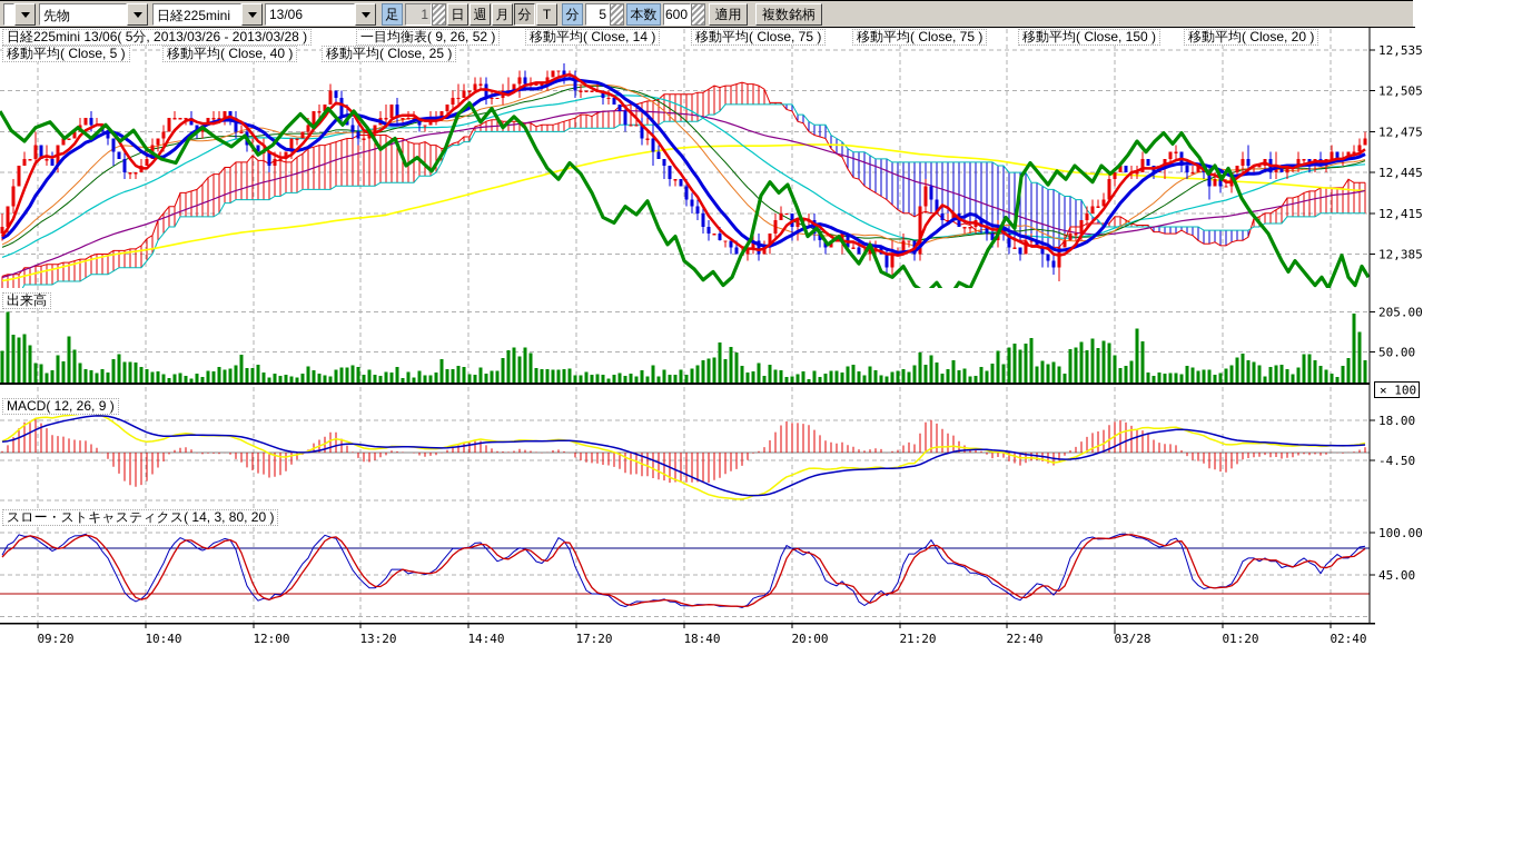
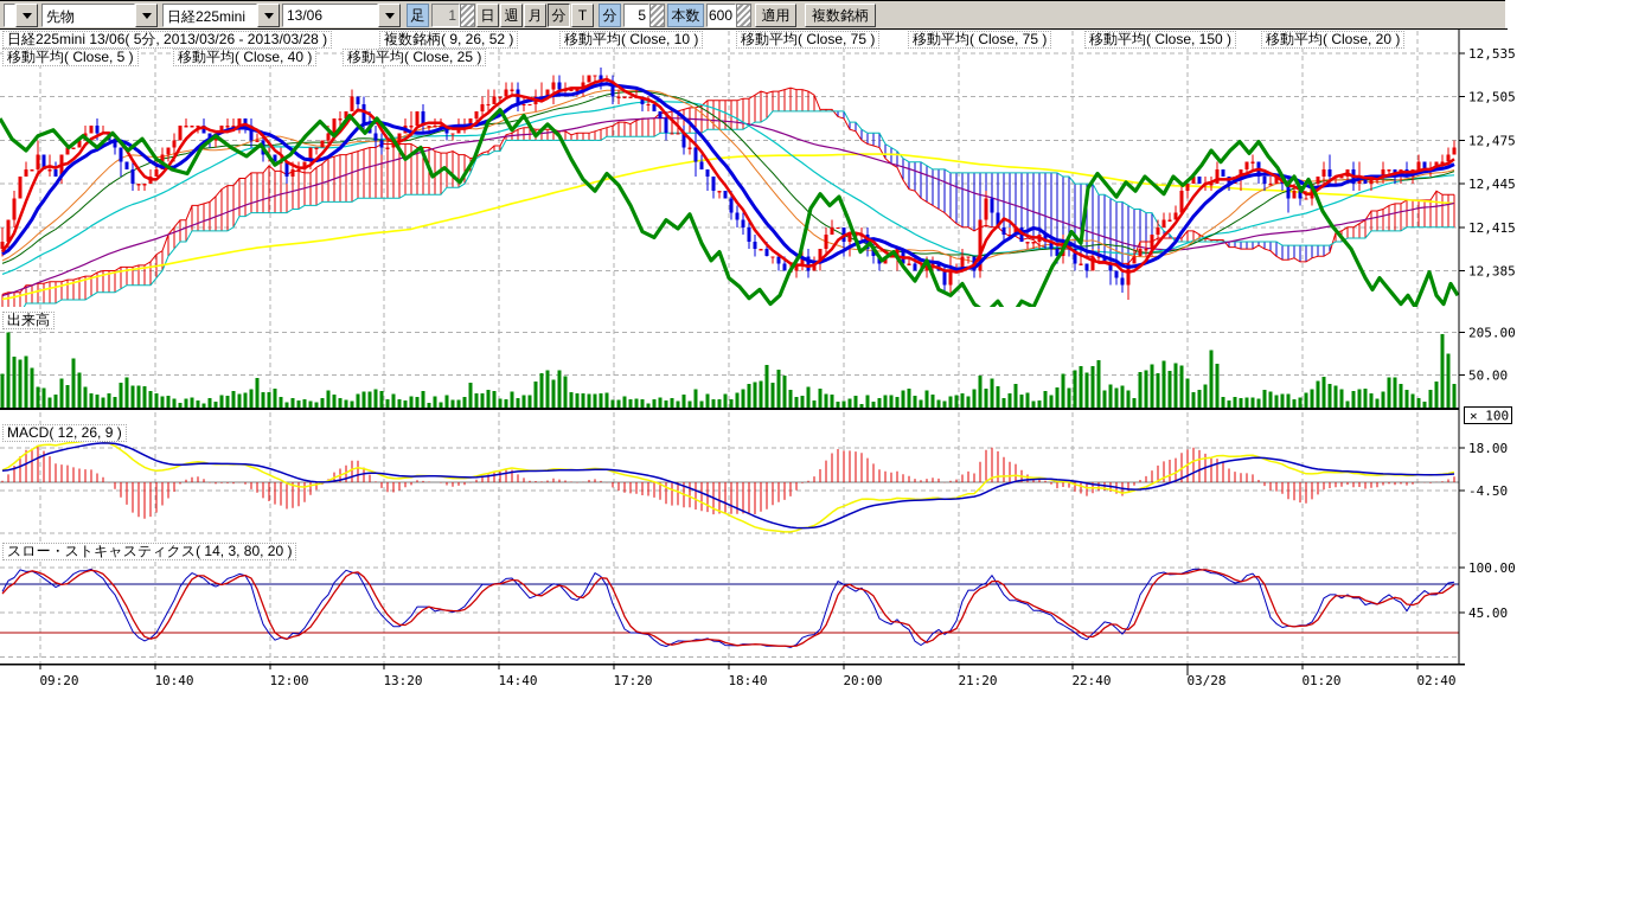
  先物
  日経225mini
  13/06
  足
  1
  日
  週
  月
  分
  T
  分
  5
  本数
  600
  適用
  複数銘柄
  12,535
  12,505
  12,475
  12,445
  12,415
  12,385
  205.00
  50.00
  18.00
  -4.50
  100.00
  45.00
  × 100
  09:20
  10:40
  12:00
  13:20
  14:40
  17:20
  18:40
  20:00
  21:20
  22:40
  03/28
  01:20
  02:40
  日経225mini 13/06( 5分, 2013/03/26 - 2013/03/28 )
- 一目均衡表( 9, 26, 52 )
+ 複数銘柄( 9, 26, 52 )
- 移動平均( Close, 14 )
+ 移動平均( Close, 10 )
  移動平均( Close, 75 )
  移動平均( Close, 75 )
  移動平均( Close, 150 )
  移動平均( Close, 20 )
  移動平均( Close, 5 )
  移動平均( Close, 40 )
  移動平均( Close, 25 )
  出来高
  MACD( 12, 26, 9 )
  スロー・ストキャスティクス( 14, 3, 80, 20 )
